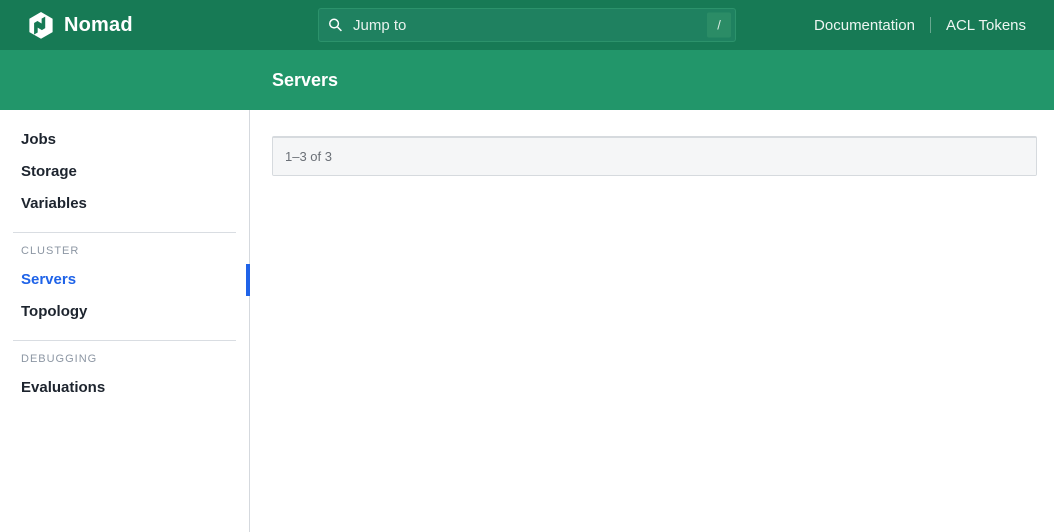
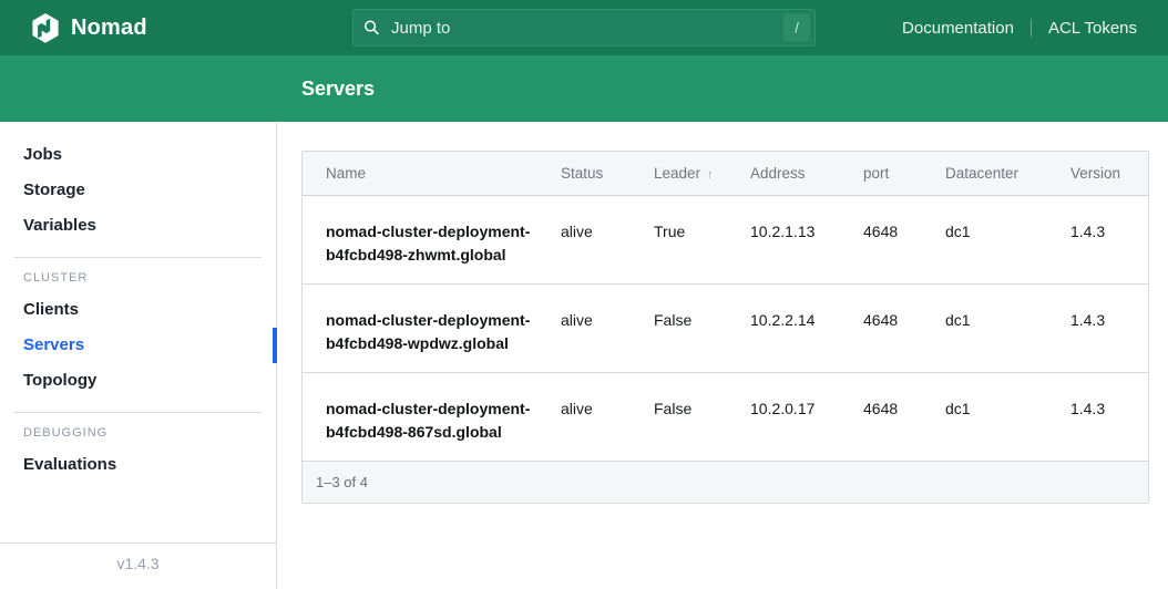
  Nomad
  Jump to
  /
  Documentation
  ACL Tokens
  Servers
  Jobs
  Storage
  Variables
  CLUSTER
+ Clients
  Servers
  Topology
  DEBUGGING
  Evaluations
+ v1.4.3
+ Name	Status	Leader ↑	Address	port	Datacenter	Version
+ nomad-cluster-deployment-b4fcbd498-zhwmt.global	alive	True	10.2.1.13	4648	dc1	1.4.3
+ nomad-cluster-deployment-b4fcbd498-wpdwz.global	alive	False	10.2.2.14	4648	dc1	1.4.3
+ nomad-cluster-deployment-b4fcbd498-867sd.global	alive	False	10.2.0.17	4648	dc1	1.4.3
- 1–3 of 3
+ 1–3 of 4
